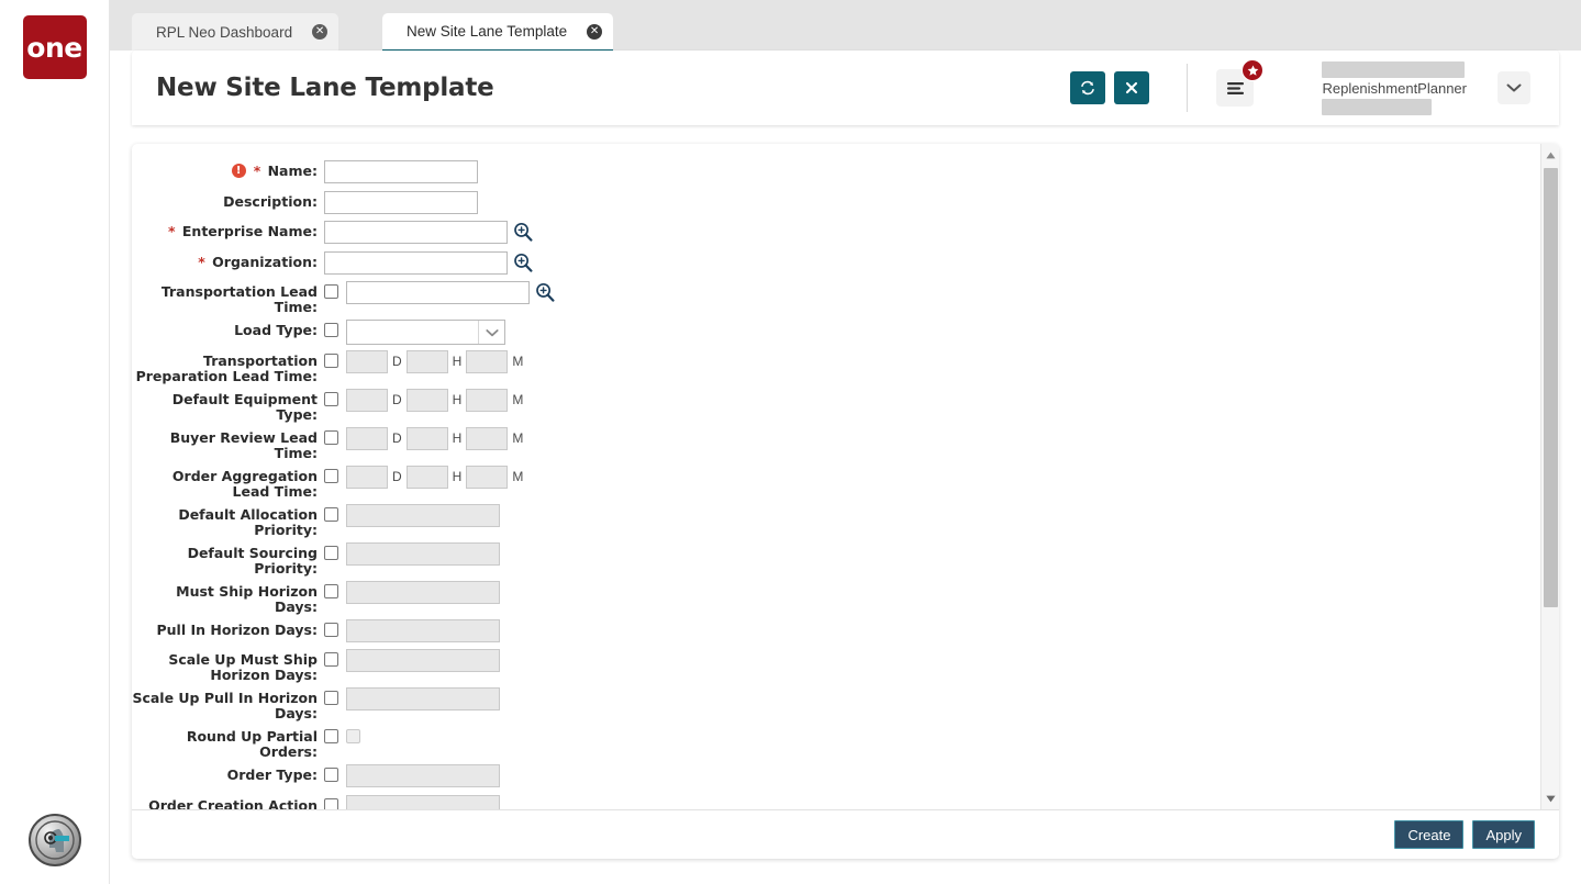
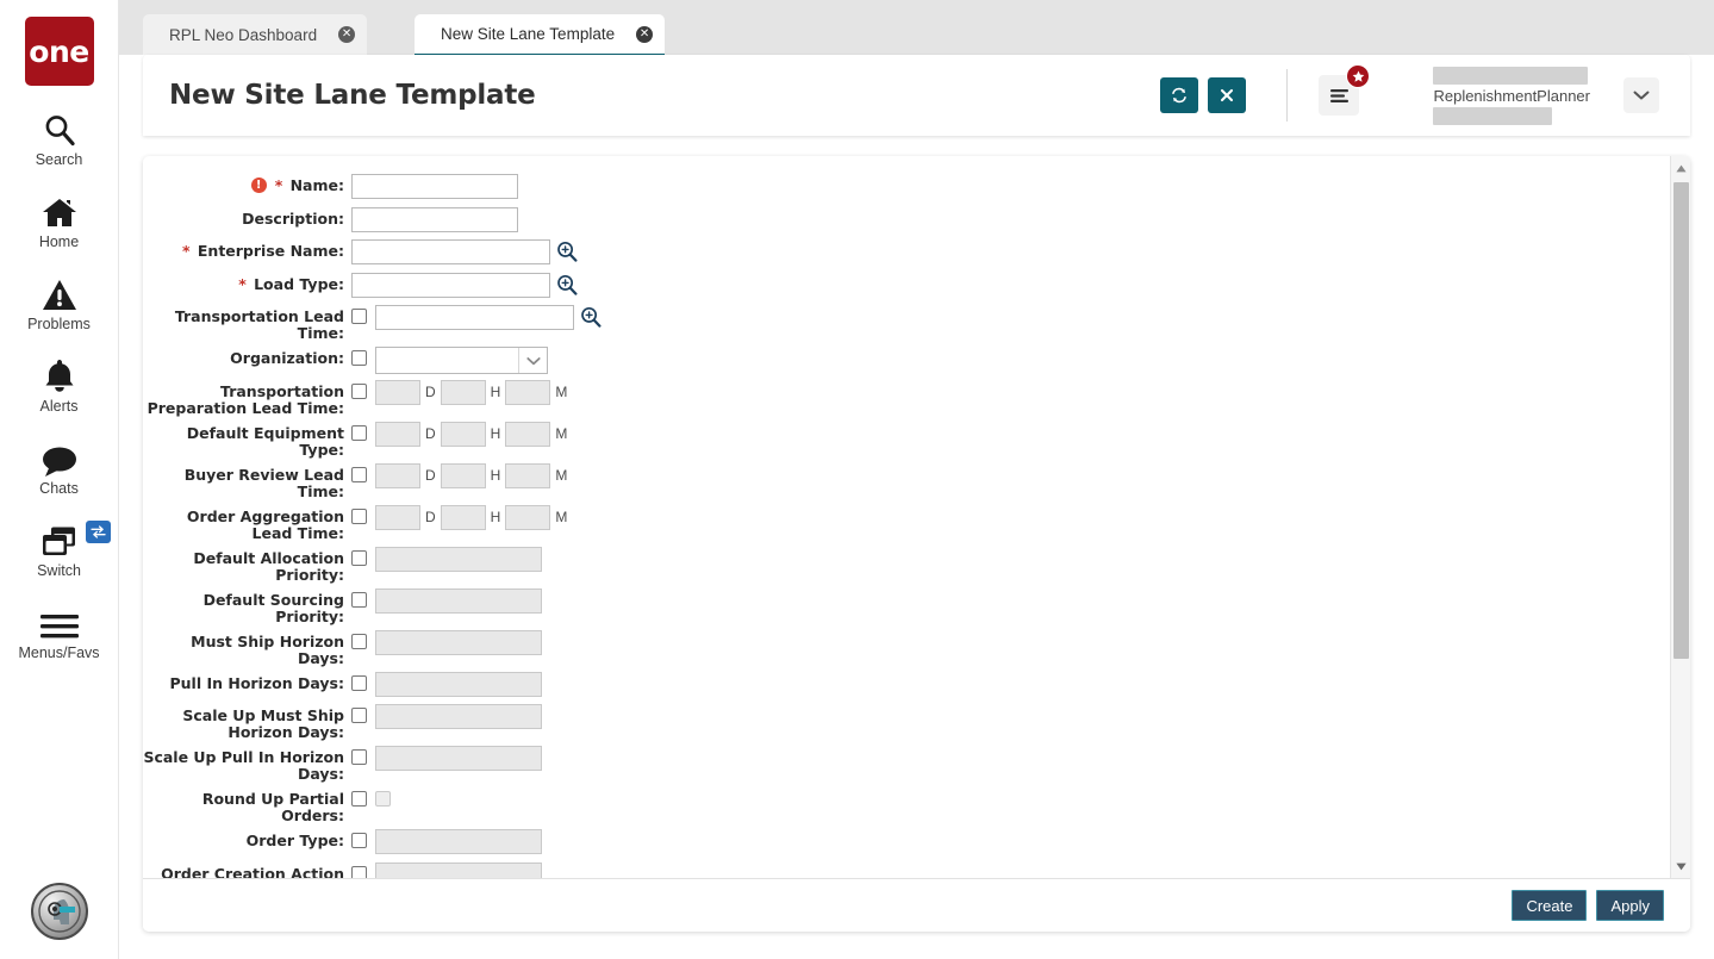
  one
+ Search
+ Home
+ Problems
+ Alerts
+ Chats
+ Switch
+ Menus/Favs
  RPL Neo Dashboard
  ✕
  New Site Lane Template
  ✕
  New Site Lane Template
  ReplenishmentPlanner
  !
  * Name:
  Description:
  * Enterprise Name:
- * Organization:
+ * Load Type:
  Transportation Lead Time:
- Load Type:
+ Organization:
  Transportation Preparation Lead Time:
  D
  H
  M
  Default Equipment Type:
  D
  H
  M
  Buyer Review Lead Time:
  D
  H
  M
  Order Aggregation Lead Time:
  D
  H
  M
  Default Allocation Priority:
  Default Sourcing Priority:
  Must Ship Horizon Days:
  Pull In Horizon Days:
  Scale Up Must Ship Horizon Days:
  Scale Up Pull In Horizon Days:
  Round Up Partial Orders:
  Order Type:
  Order Creation Action
  Create
  Apply
